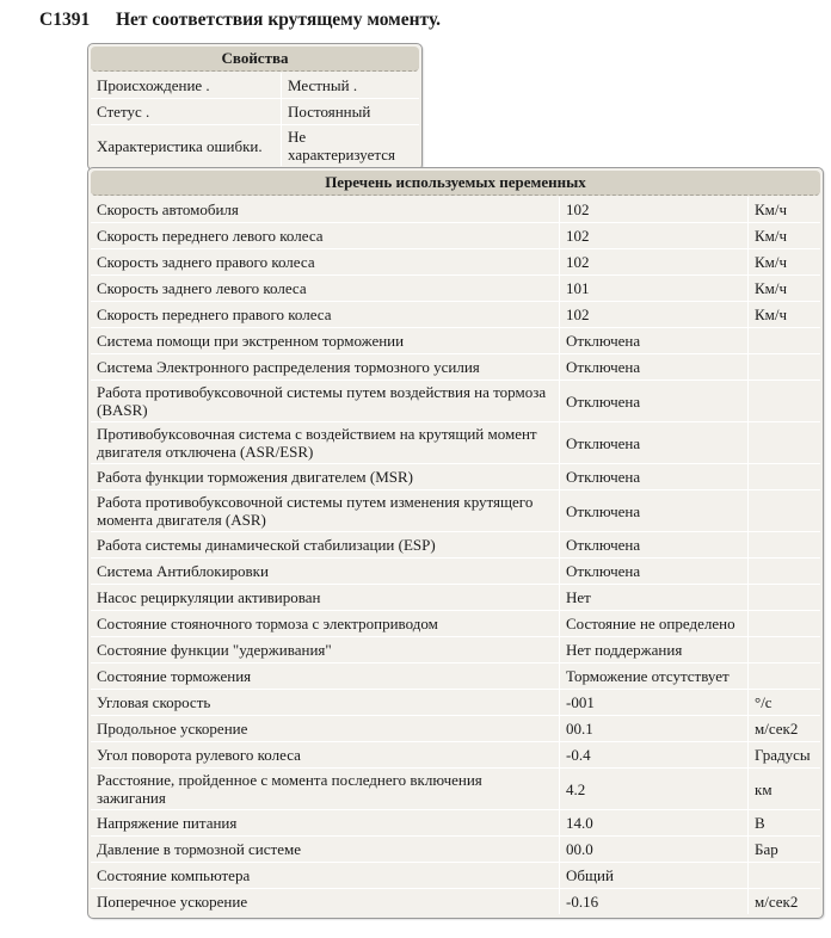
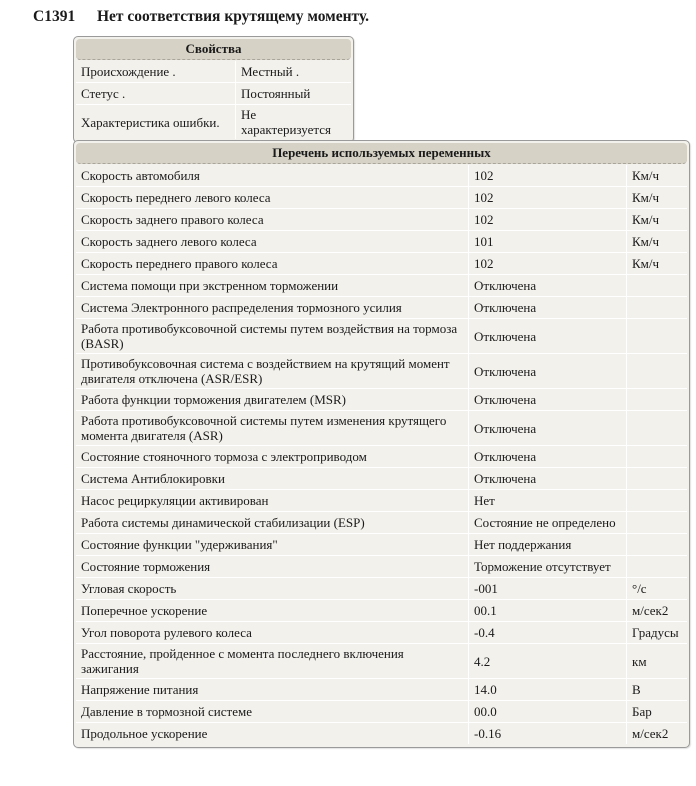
  C1391 Нет соответствия крутящему моменту.
  Свойства
  Происхождение .	Местный .
  Стетус .	Постоянный
  Характеристика ошибки.	Не характеризуется
  Перечень используемых переменных
  Скорость автомобиля	102	Км/ч
  Скорость переднего левого колеса	102	Км/ч
  Скорость заднего правого колеса	102	Км/ч
  Скорость заднего левого колеса	101	Км/ч
  Скорость переднего правого колеса	102	Км/ч
  Система помощи при экстренном торможении	Отключена
  Система Электронного распределения тормозного усилия	Отключена
  Работа противобуксовочной системы путем воздействия на тормоза (BASR)	Отключена
  Противобуксовочная система с воздействием на крутящий момент двигателя отключена (ASR/ESR)	Отключена
  Работа функции торможения двигателем (MSR)	Отключена
  Работа противобуксовочной системы путем изменения крутящего момента двигателя (ASR)	Отключена
- Работа системы динамической стабилизации (ESP)	Отключена
+ Состояние стояночного тормоза с электроприводом	Отключена
  Система Антиблокировки	Отключена
  Насос рециркуляции активирован	Нет
- Состояние стояночного тормоза с электроприводом	Состояние не определено
+ Работа системы динамической стабилизации (ESP)	Состояние не определено
  Состояние функции "удерживания"	Нет поддержания
  Состояние торможения	Торможение отсутствует
  Угловая скорость	-001	°/с
- Продольное ускорение	00.1	м/сек2
+ Поперечное ускорение	00.1	м/сек2
  Угол поворота рулевого колеса	-0.4	Градусы
  Расстояние, пройденное с момента последнего включения зажигания	4.2	км
  Напряжение питания	14.0	В
  Давление в тормозной системе	00.0	Бар
- Состояние компьютера	Общий
- Поперечное ускорение	-0.16	м/сек2
+ Продольное ускорение	-0.16	м/сек2
